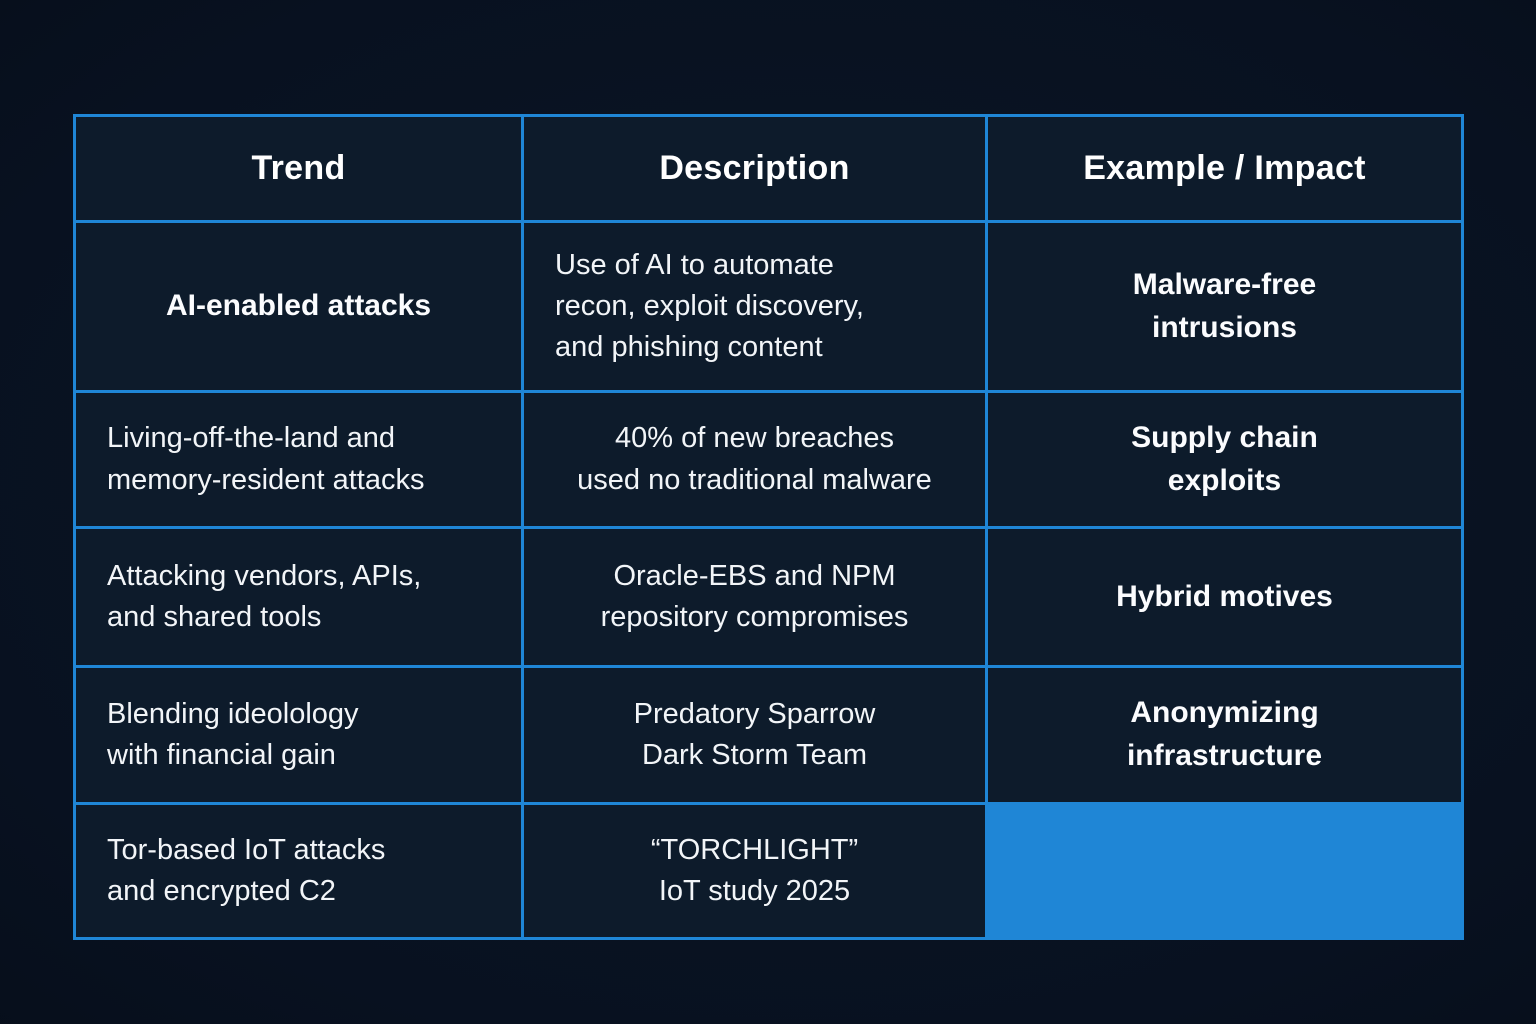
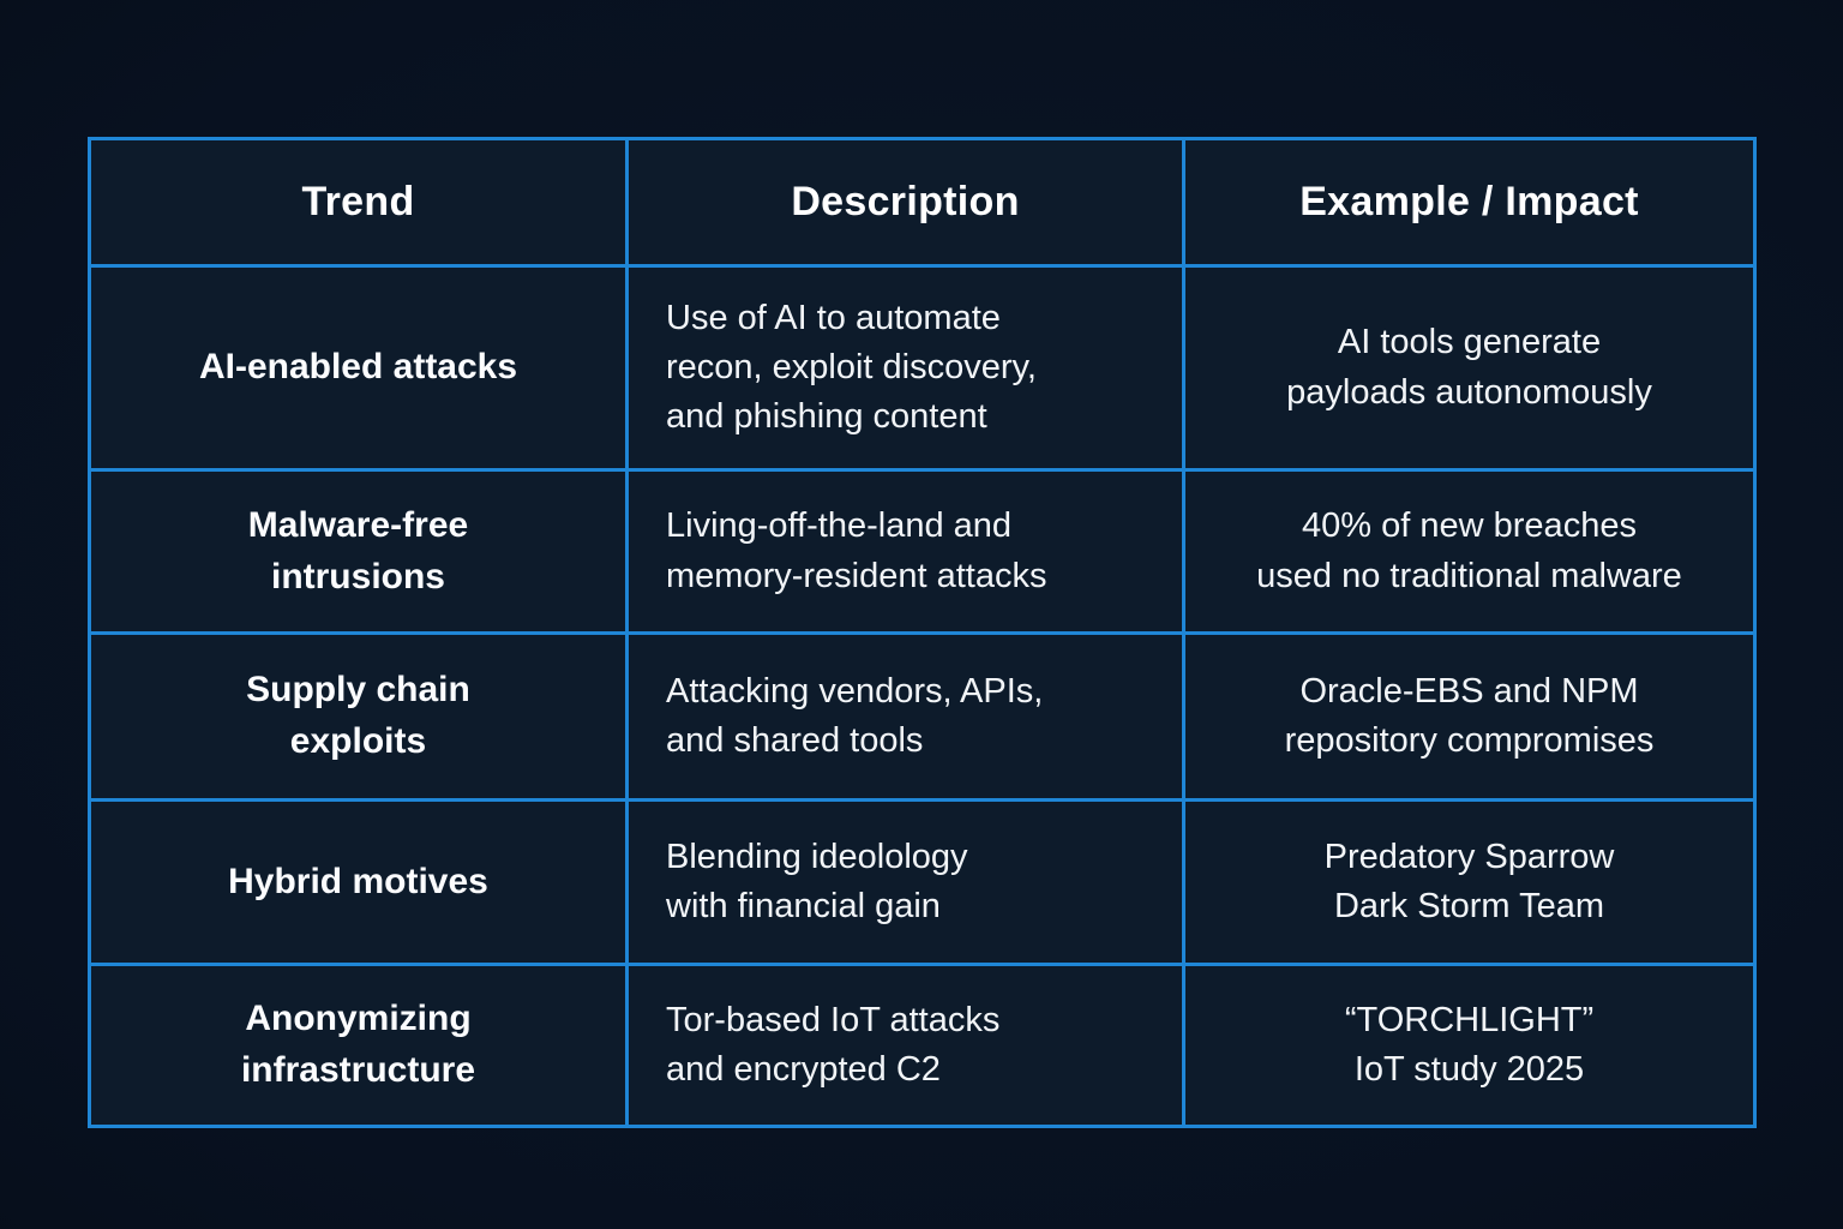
  Trend
  Description
  Example / Impact
  AI-enabled attacks
  Use of AI to automate
  recon, exploit discovery,
  and phishing content
+ AI tools generate
+ payloads autonomously
  Malware-free
  intrusions
  Living-off-the-land and
  memory-resident attacks
  40% of new breaches
  used no traditional malware
  Supply chain
  exploits
  Attacking vendors, APIs,
  and shared tools
  Oracle-EBS and NPM
  repository compromises
  Hybrid motives
  Blending ideolology
  with financial gain
  Predatory Sparrow
  Dark Storm Team
  Anonymizing
  infrastructure
  Tor-based IoT attacks
  and encrypted C2
  “TORCHLIGHT”
  IoT study 2025
